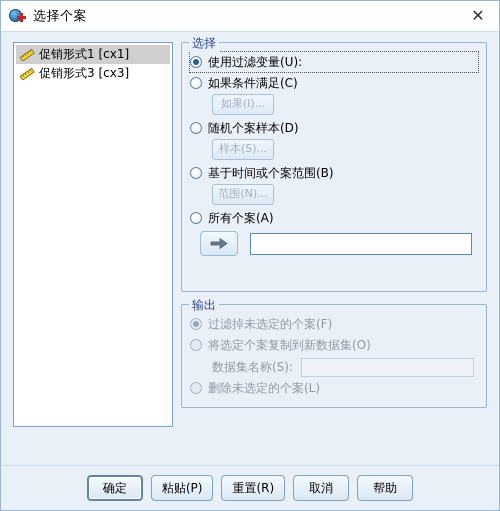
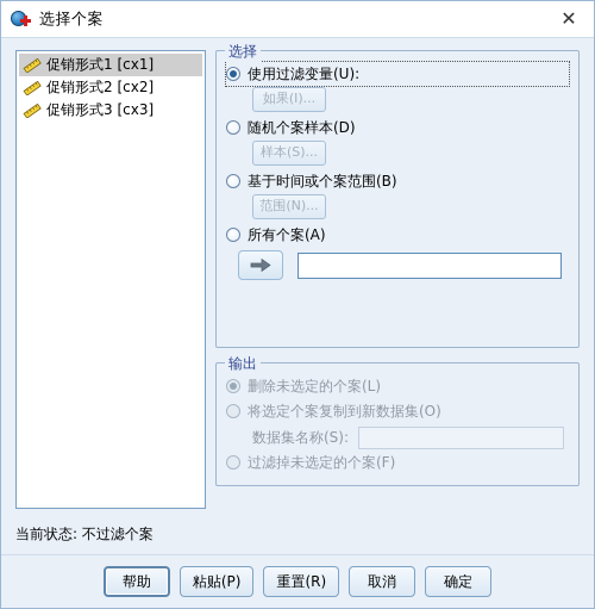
  选择个案
  ✕
  促销形式1 [cx1]
+ 促销形式2 [cx2]
  促销形式3 [cx3]
  选择
  使用过滤变量(U):
- 如果条件满足(C)
  如果(I)...
  随机个案样本(D)
  样本(S)...
  基于时间或个案范围(B)
  范围(N)...
  所有个案(A)
  输出
- 过滤掉未选定的个案(F)
+ 删除未选定的个案(L)
  将选定个案复制到新数据集(O)
  数据集名称(S):
- 删除未选定的个案(L)
+ 过滤掉未选定的个案(F)
+ 当前状态: 不过滤个案
- 确定
+ 帮助
  粘贴(P)
  重置(R)
  取消
- 帮助
+ 确定
